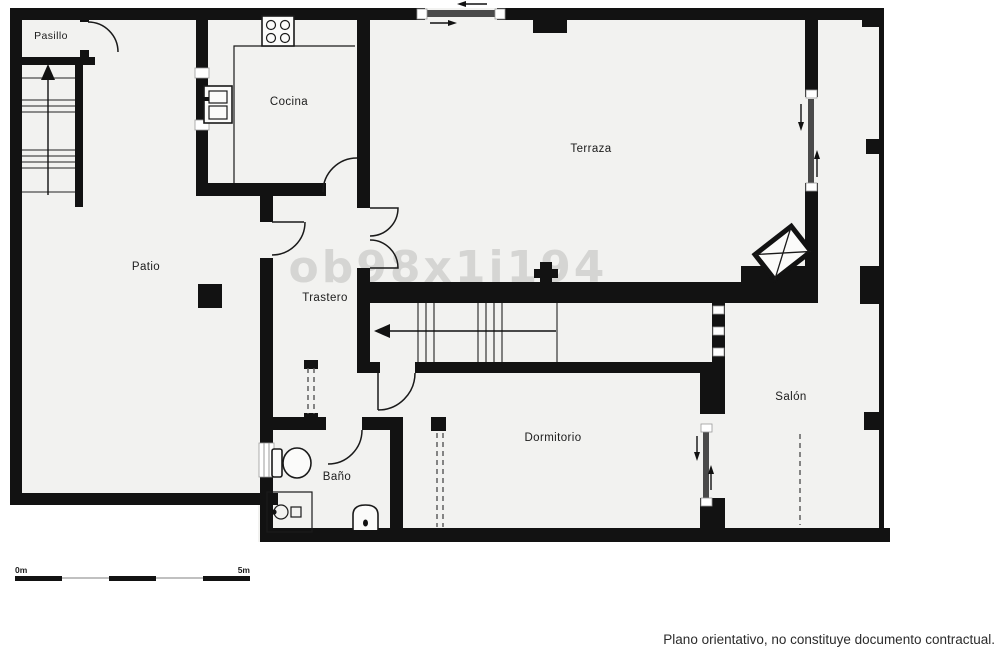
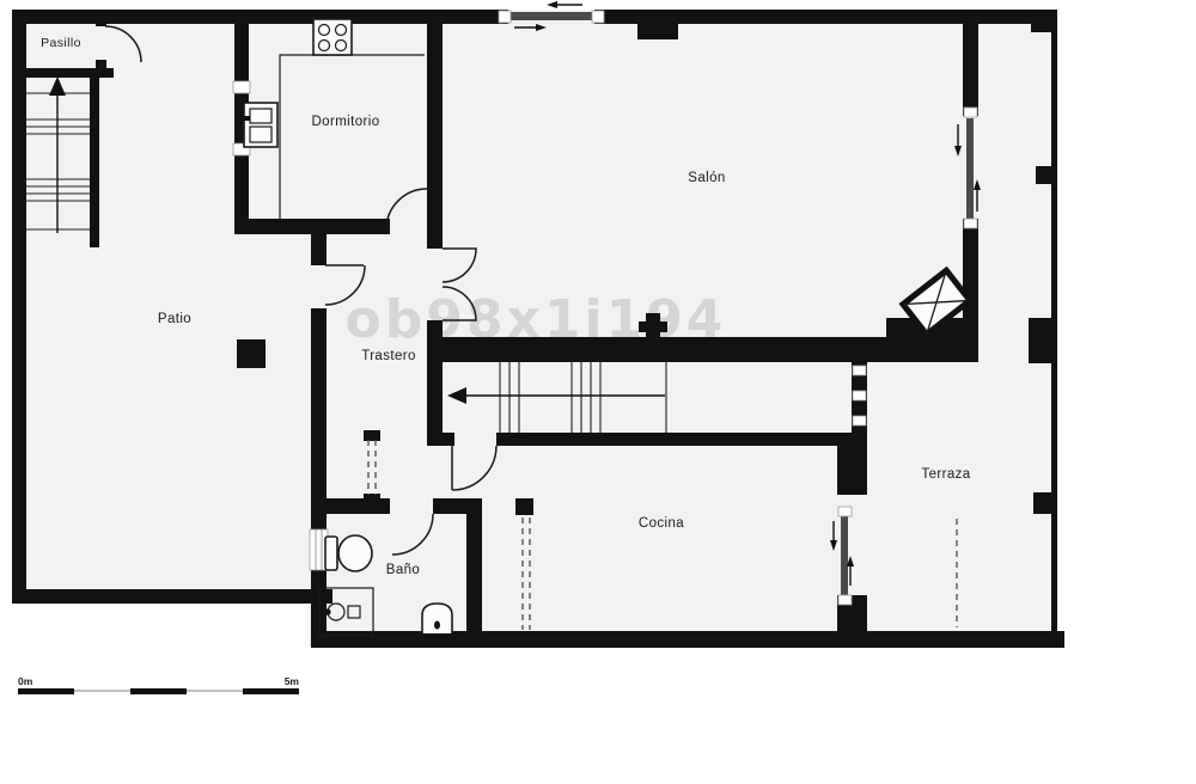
  ob8x1i194
  Pasillo
- Cocina
+ Dormitorio
- Terraza
+ Salón
  Patio
  Trastero
- Salón
+ Terraza
- Dormitorio
+ Cocina
  Baño
  0m
  5m
- Plano orientativo, no constituye documento contractual.
